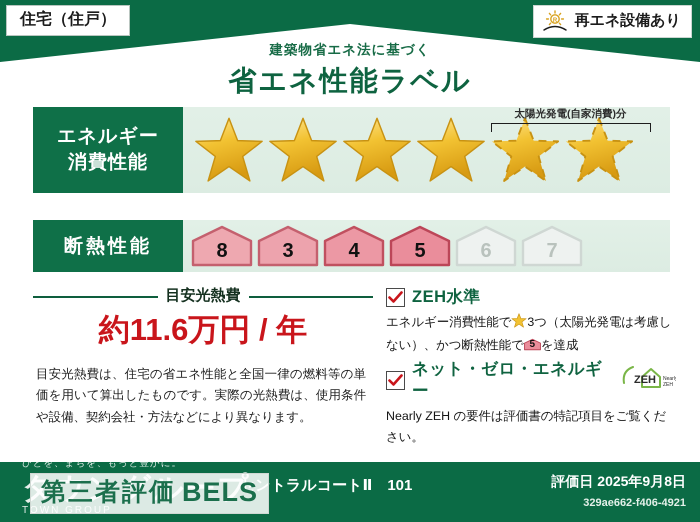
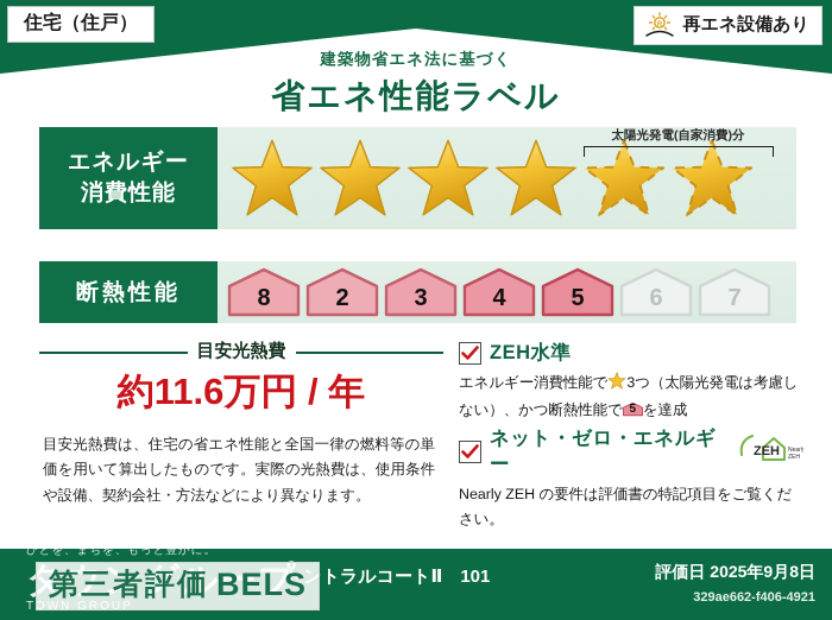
  住宅（住戸）
  再エネ設備あり
  建築物省エネ法に基づく
  省エネ性能ラベル
  エネルギー
  消費性能
  太陽光発電(自家消費)分
  断熱性能
  8
+ 2
  3
  4
  5
  6
  7
  目安光熱費
  約11.6万円 / 年
  目安光熱費は、住宅の省エネ性能と全国一律の燃料等の単価を用いて算出したものです。実際の光熱費は、使用条件や設備、契約会社・方法などにより異なります。
  ZEH水準
  エネルギー消費性能で 3つ（太陽光発電は考慮しない）、かつ断熱性能で
  5
  を達成
  ネット・ゼロ・エネルギー
  ZEH
  Nearly ZEH の要件は評価書の特記項目をご覧ください。
  セントラルコートⅡ 101
  評価日 2025年9月8日
  329ae662-f406-4921
  ひとを、まちを、もっと豊かに。
  タウングループ
  TOWN GROUP
  第三者評価
  BELS
